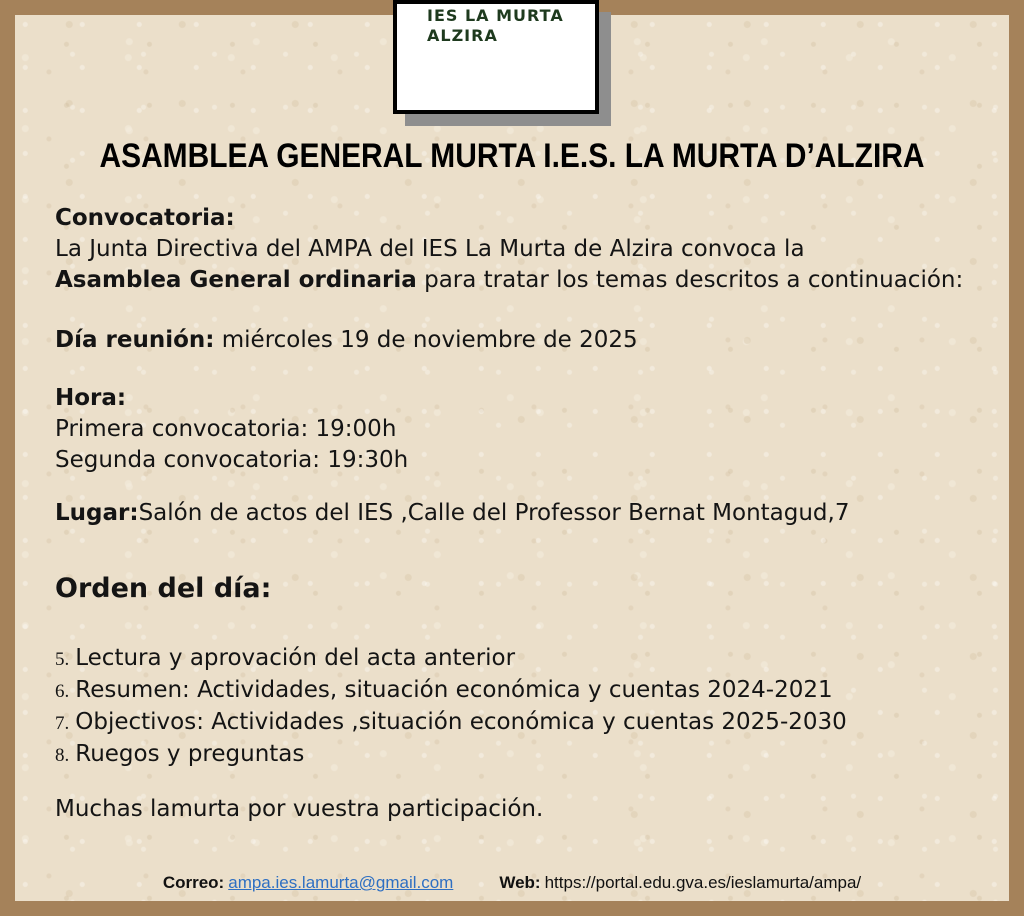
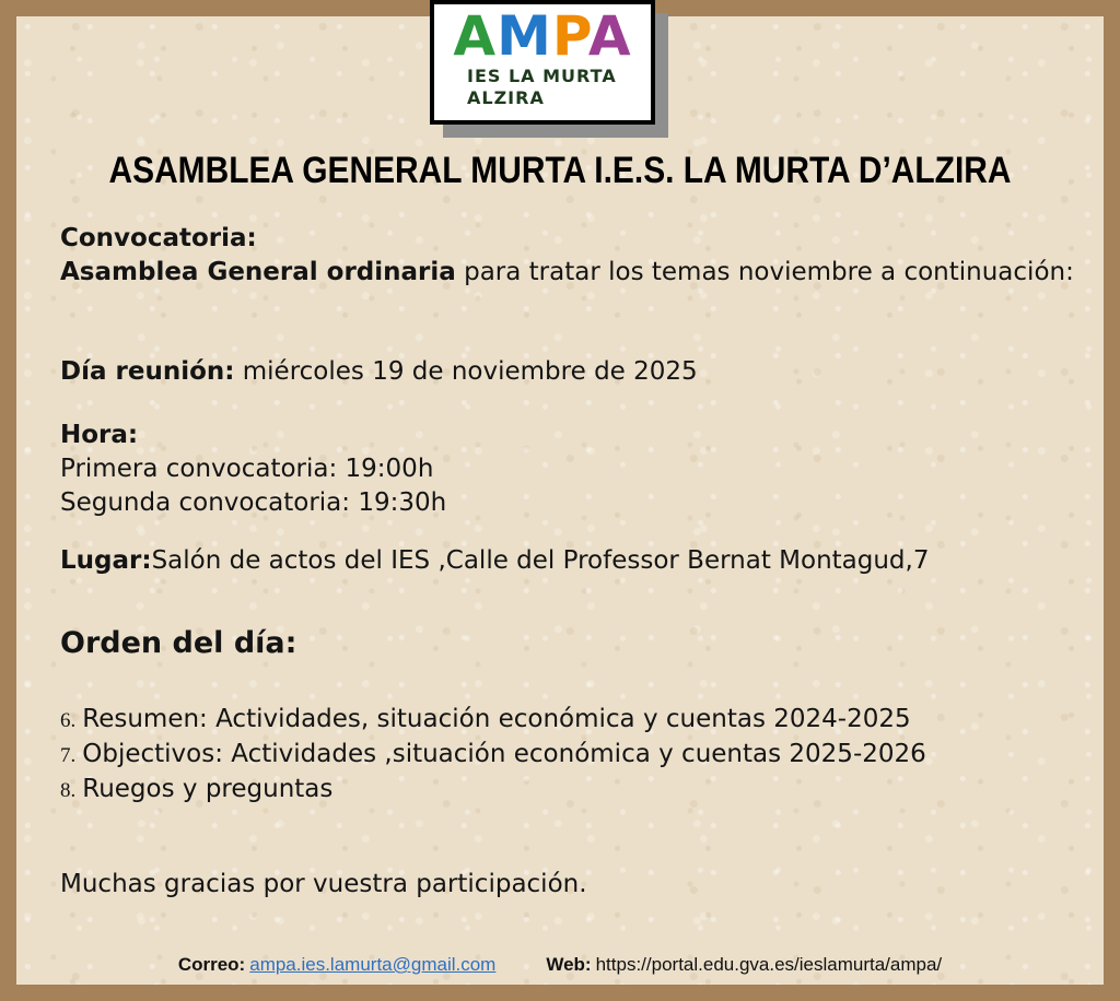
+ AMPA
  IES LA MURTA
  ALZIRA
  ASAMBLEA GENERAL MURTA I.E.S. LA MURTA D’ALZIRA
  Convocatoria:
- La Junta Directiva del AMPA del IES La Murta de Alzira convoca la
- Asamblea General ordinaria para tratar los temas descritos a continuación:
+ Asamblea General ordinaria para tratar los temas noviembre a continuación:
  Día reunión: miércoles 19 de noviembre de 2025
  Hora:
  Primera convocatoria: 19:00h
  Segunda convocatoria: 19:30h
  Lugar:Salón de actos del IES ,Calle del Professor Bernat Montagud,7
  Orden del día:
- 5. Lectura y aprovación del acta anterior
- 6. Resumen: Actividades, situación económica y cuentas 2024-2021
+ 6. Resumen: Actividades, situación económica y cuentas 2024-2025
- 7. Objectivos: Actividades ,situación económica y cuentas 2025-2030
+ 7. Objectivos: Actividades ,situación económica y cuentas 2025-2026
  8. Ruegos y preguntas
- Muchas lamurta por vuestra participación.
+ Muchas gracias por vuestra participación.
  Correo: ampa.ies.lamurta@gmail.com
  Web: https://portal.edu.gva.es/ieslamurta/ampa/
